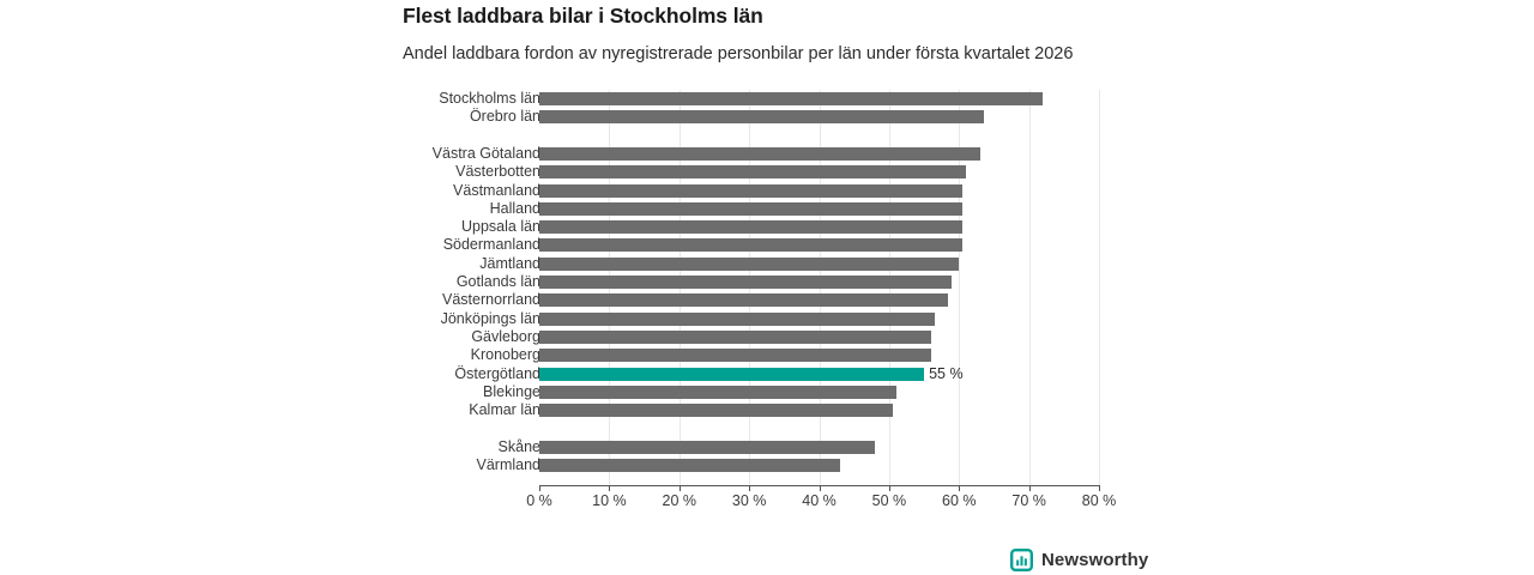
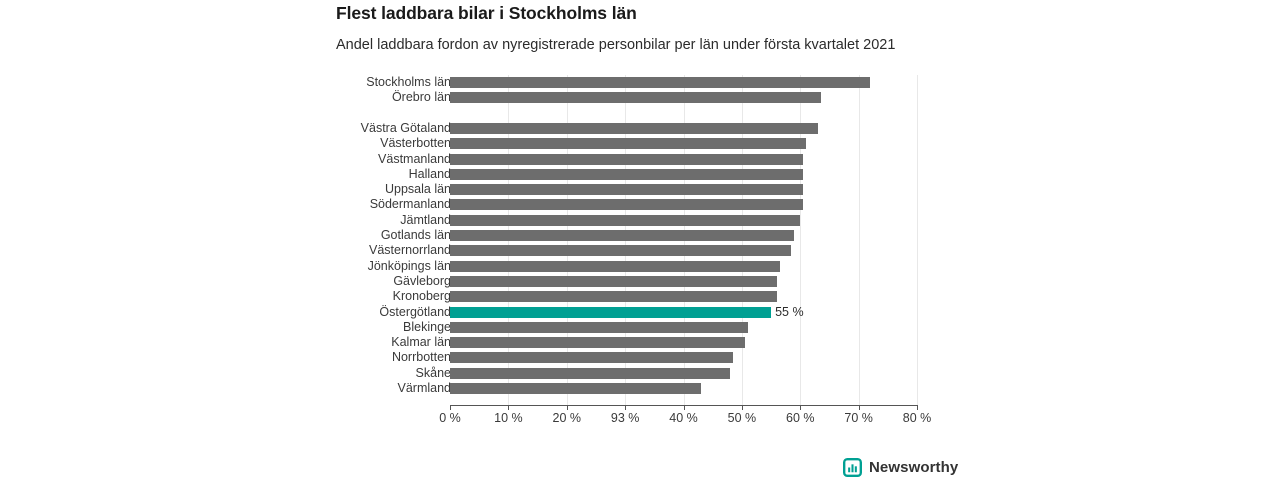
  Flest laddbara bilar i Stockholms län
- Andel laddbara fordon av nyregistrerade personbilar per län under första kvartalet 2026
+ Andel laddbara fordon av nyregistrerade personbilar per län under första kvartalet 2021
  Stockholms län
  Örebro län
  Västra Götaland
  Västerbotten
  Västmanland
  Halland
  Uppsala län
  Södermanland
  Jämtland
  Gotlands län
  Västernorrland
  Jönköpings län
  Gävleborg
  Kronoberg
  Östergötland
  55 %
  Blekinge
  Kalmar län
+ Norrbotten
  Skåne
  Värmland
  0 %
  10 %
  20 %
- 30 %
+ 93 %
  40 %
  50 %
  60 %
  70 %
  80 %
  Newsworthy
